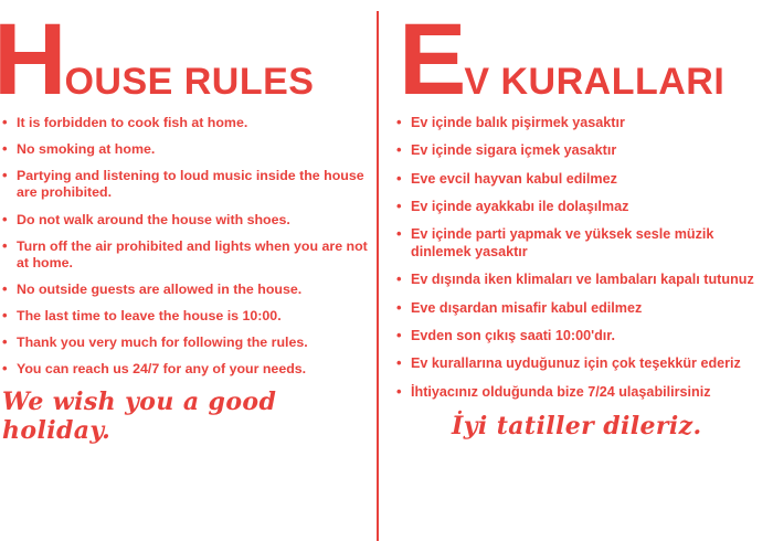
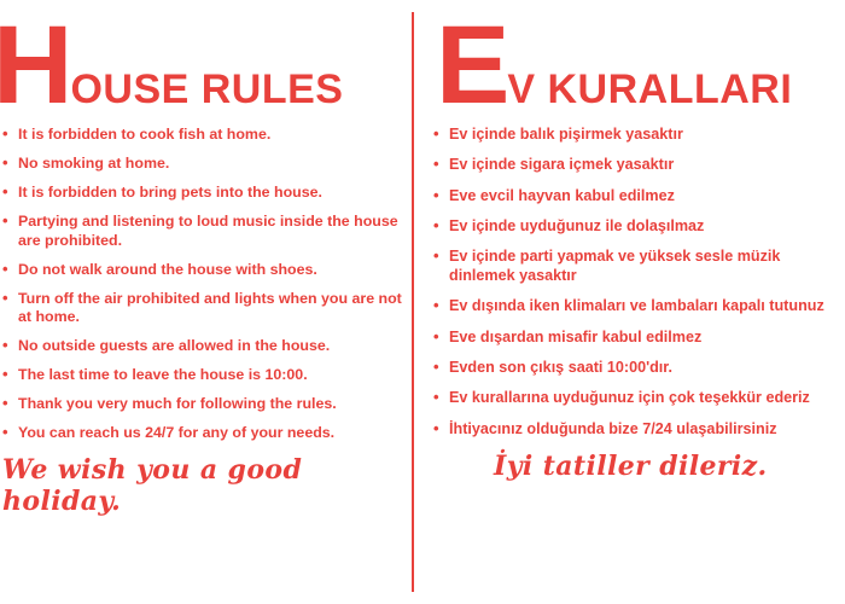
  H
  OUSE RULES
  It is forbidden to cook fish at home.
  No smoking at home.
+ It is forbidden to bring pets into the house.
  Partying and listening to loud music inside the house are prohibited.
  Do not walk around the house with shoes.
  Turn off the air prohibited and lights when you are not at home.
  No outside guests are allowed in the house.
  The last time to leave the house is 10:00.
  Thank you very much for following the rules.
  You can reach us 24/7 for any of your needs.
  We wish you a good holiday.
  E
  V KURALLARI
  Ev içinde balık pişirmek yasaktır
  Ev içinde sigara içmek yasaktır
  Eve evcil hayvan kabul edilmez
- Ev içinde ayakkabı ile dolaşılmaz
+ Ev içinde uyduğunuz ile dolaşılmaz
  Ev içinde parti yapmak ve yüksek sesle müzik dinlemek yasaktır
  Ev dışında iken klimaları ve lambaları kapalı tutunuz
  Eve dışardan misafir kabul edilmez
  Evden son çıkış saati 10:00'dır.
  Ev kurallarına uyduğunuz için çok teşekkür ederiz
  İhtiyacınız olduğunda bize 7/24 ulaşabilirsiniz
  İyi tatiller dileriz.
